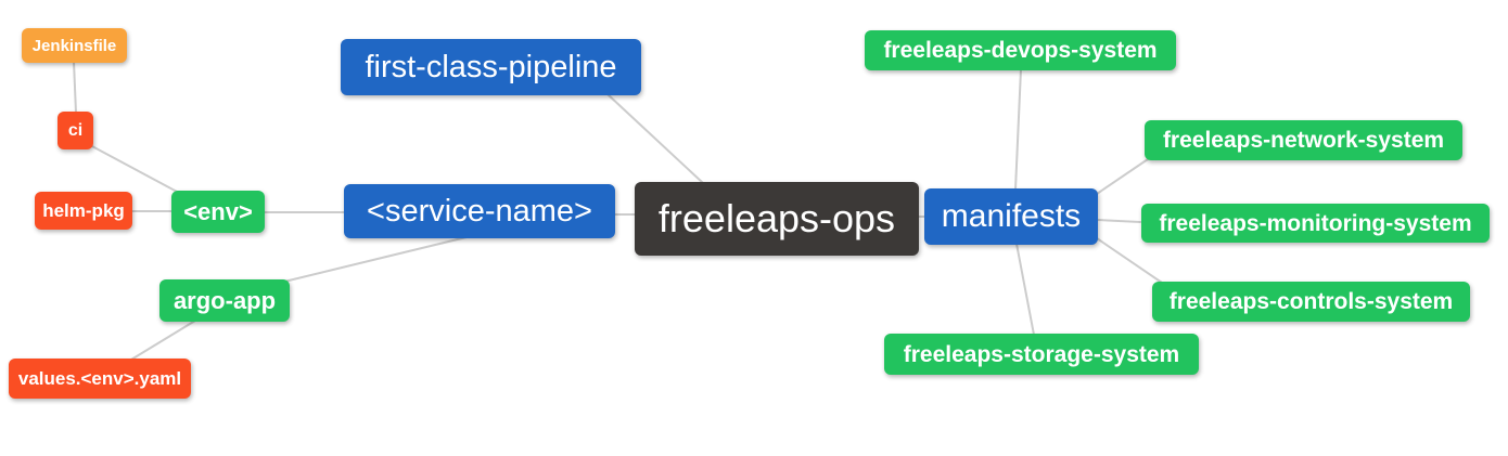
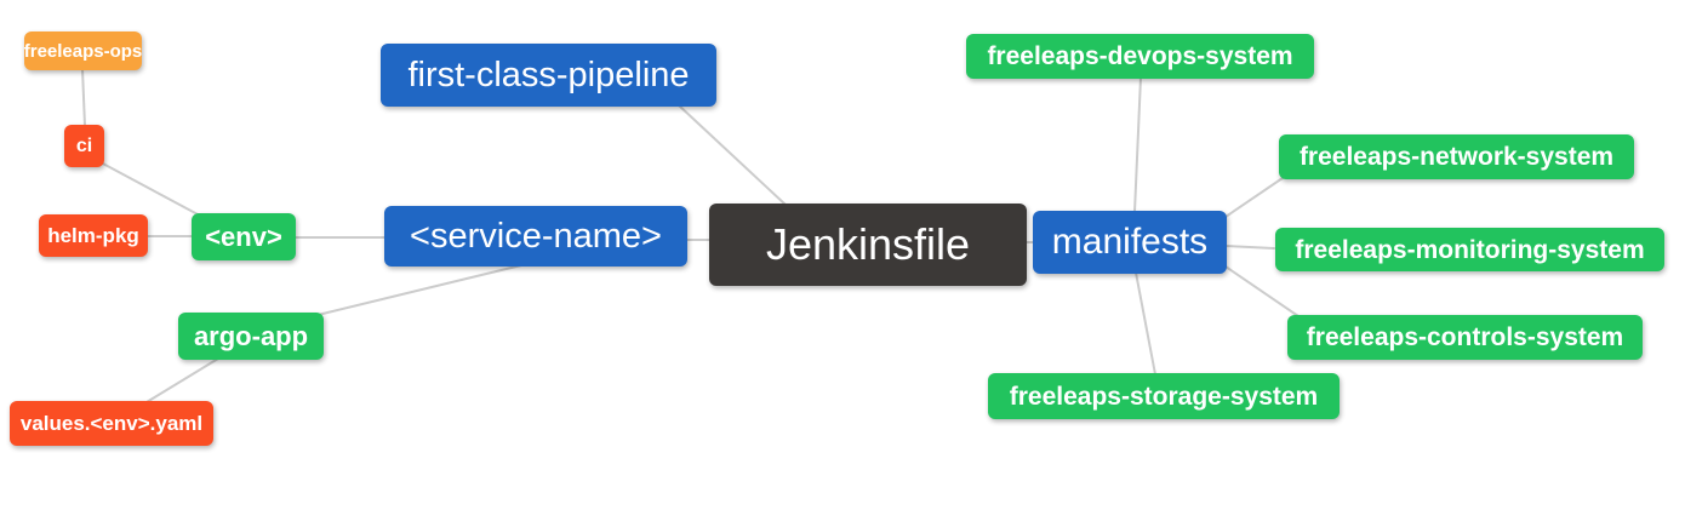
- freeleaps-ops
+ Jenkinsfile
  first-class-pipeline
  <service-name>
  manifests
  <env>
  argo-app
  ci
  helm-pkg
  values.<env>.yaml
- Jenkinsfile
+ freeleaps-ops
  freeleaps-devops-system
  freeleaps-network-system
  freeleaps-monitoring-system
  freeleaps-controls-system
  freeleaps-storage-system
